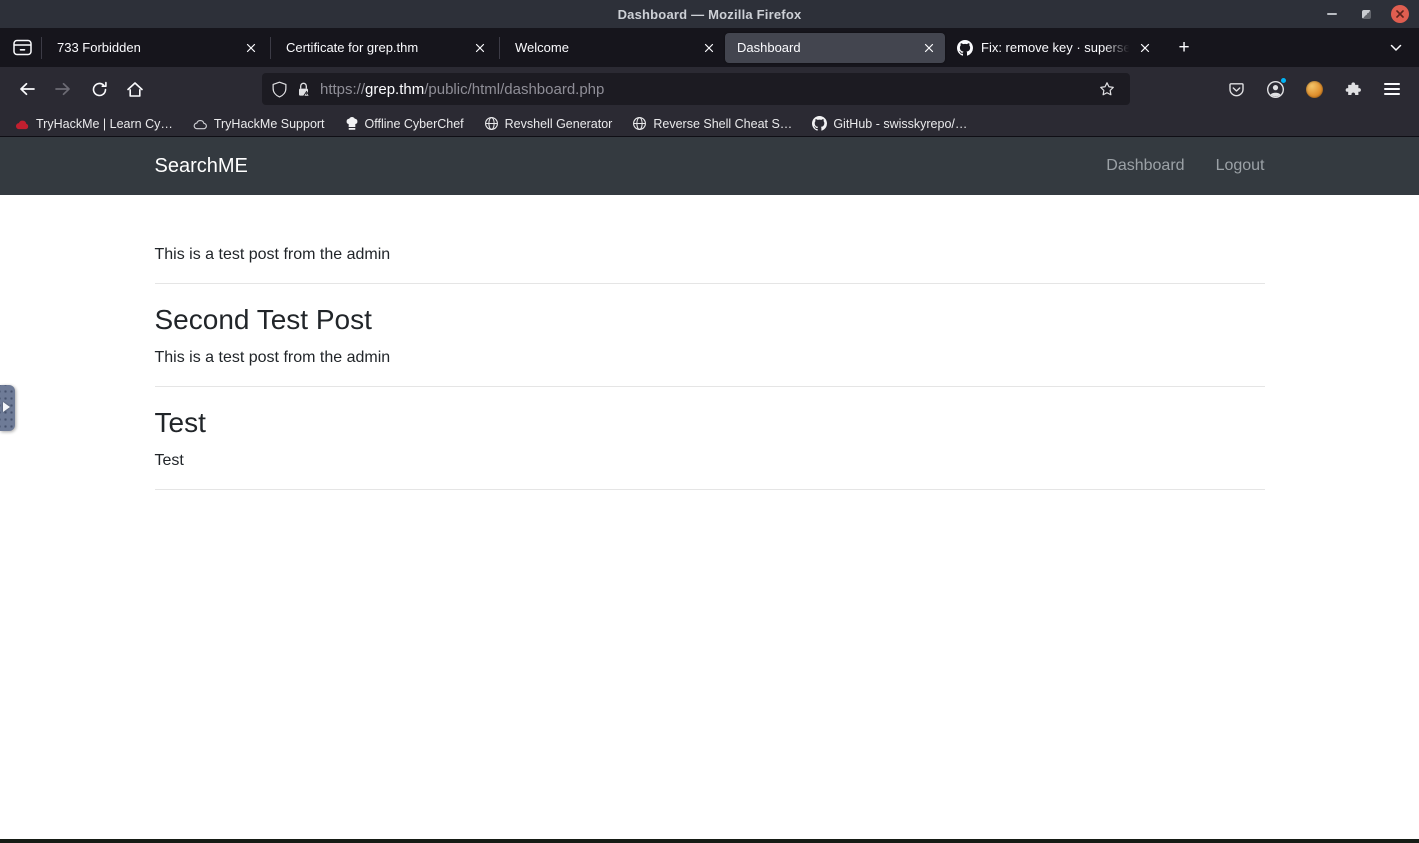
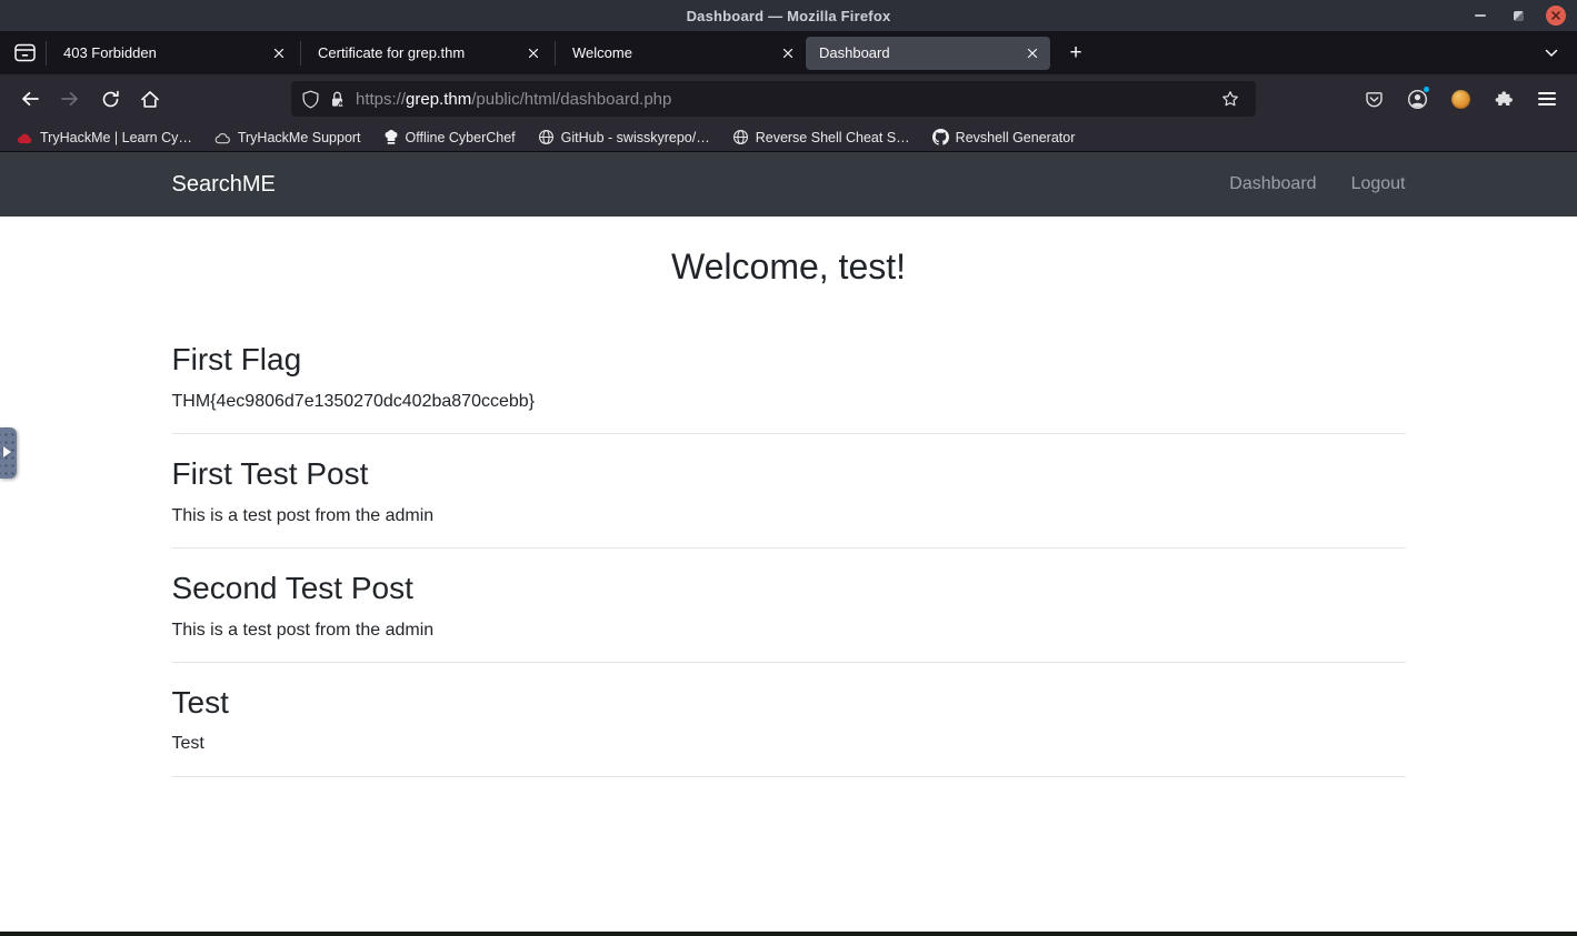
  Dashboard — Mozilla Firefox
- 733 Forbidden
+ 403 Forbidden
  Certificate for grep.thm
  Welcome
  Dashboard
- Fix: remove key · superse
  +
  https://grep.thm/public/html/dashboard.php
  TryHackMe | Learn Cy…
  TryHackMe Support
  Offline CyberChef
- Revshell Generator
+ GitHub - swisskyrepo/…
  Reverse Shell Cheat S…
- GitHub - swisskyrepo/…
+ Revshell Generator
  SearchME
  Dashboard
  Logout
+ Welcome, test!
+ First Flag
+ THM{4ec9806d7e1350270dc402ba870ccebb}
+ First Test Post
  This is a test post from the admin
  Second Test Post
  This is a test post from the admin
  Test
  Test
